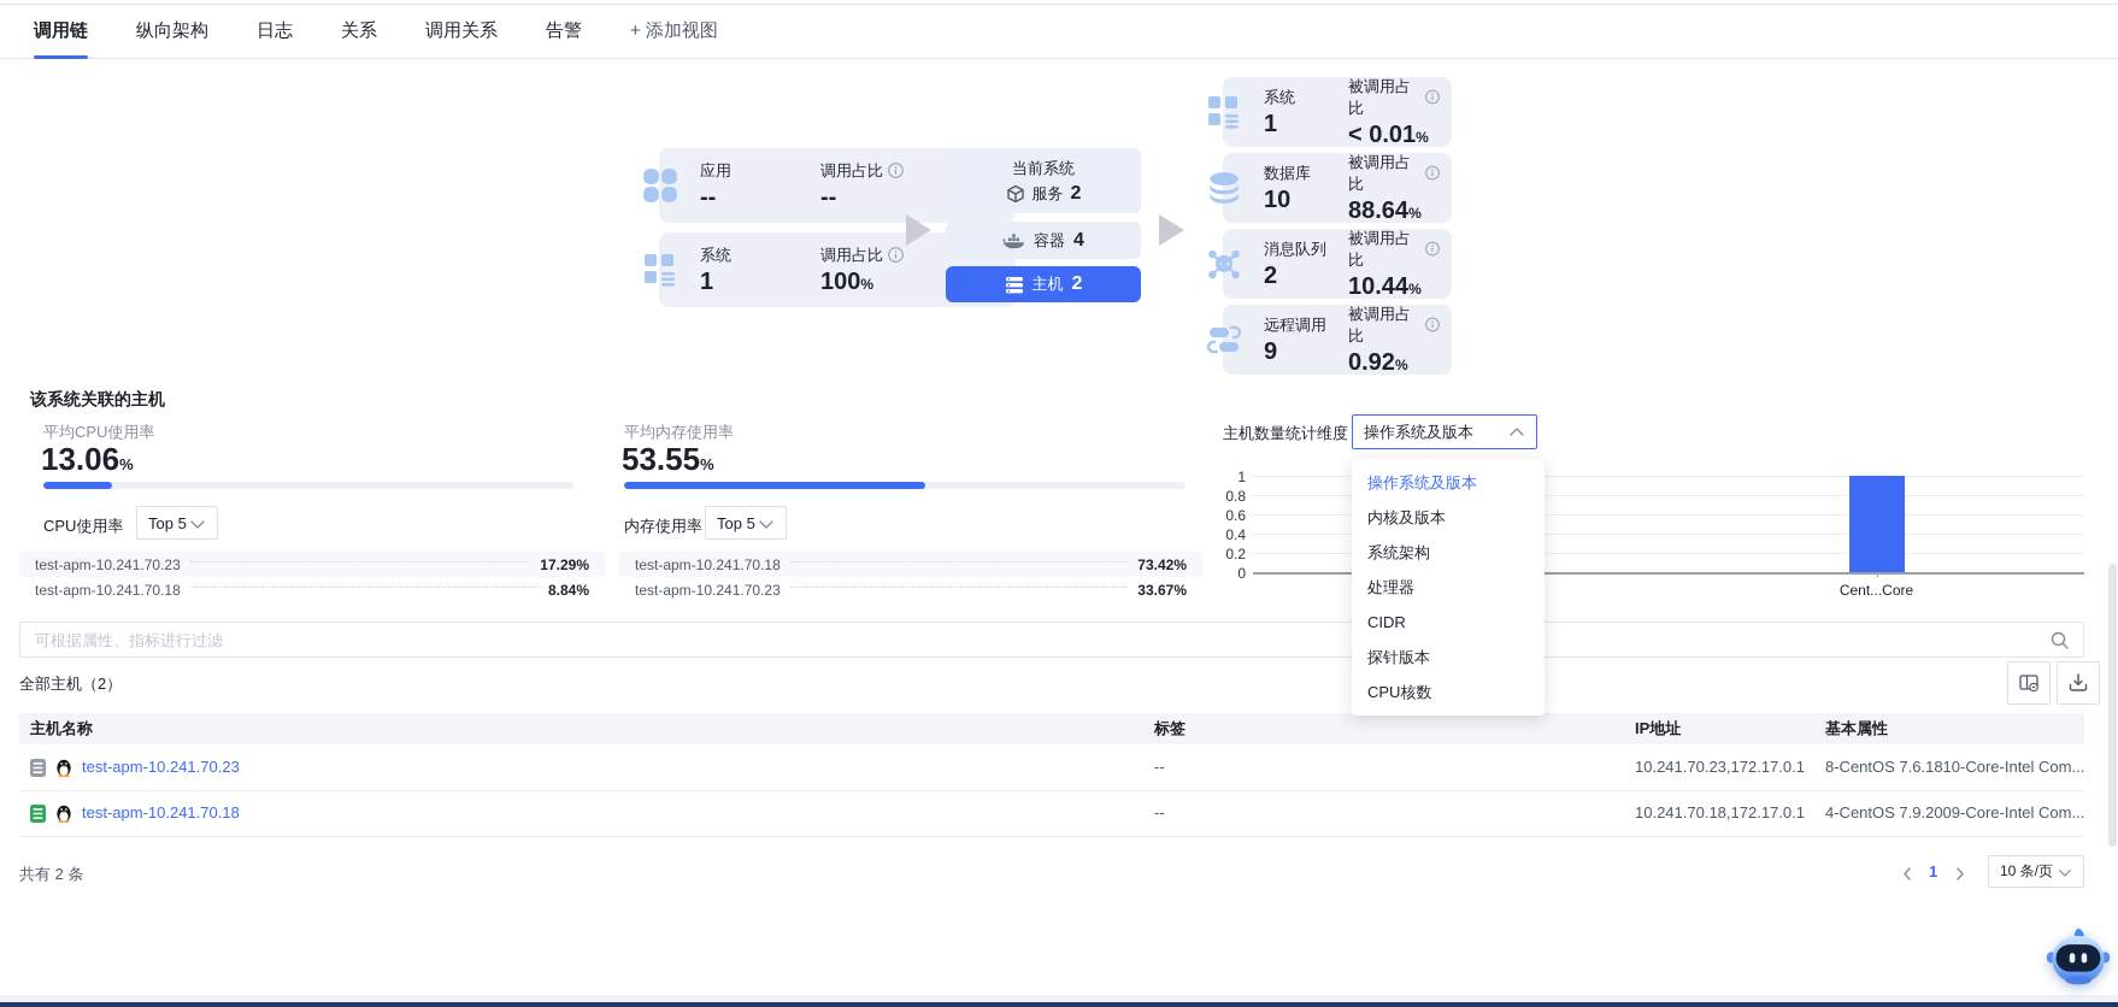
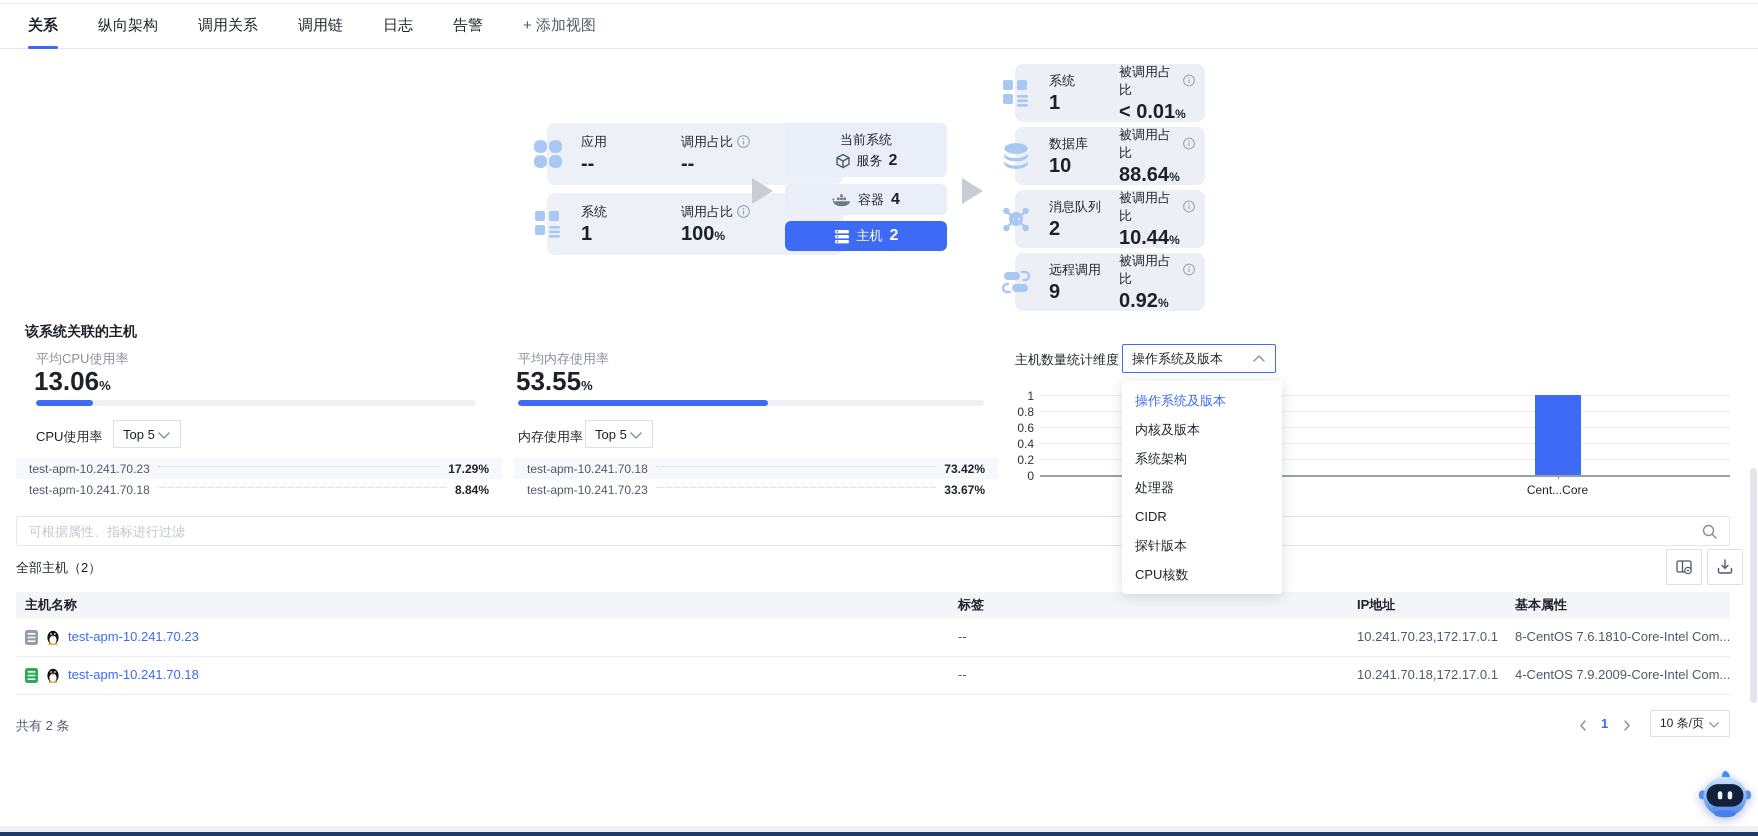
- 调用链
+ 关系
  纵向架构
- 日志
+ 调用关系
- 关系
+ 调用链
- 调用关系
+ 日志
  告警
  + 添加视图
  应用
  --
  调用占比
  --
  系统
  1
  调用占比
  100%
  当前系统
  服务
  2
  容器
  4
  主机
  2
  系统
  1
  被调用占比
  < 0.01%
  数据库
  10
  被调用占比
  88.64%
  消息队列
  2
  被调用占比
  10.44%
  远程调用
  9
  被调用占比
  0.92%
  该系统关联的主机
  平均CPU使用率
  13.06%
  平均内存使用率
  53.55%
  主机数量统计维度
  操作系统及版本
  CPU使用率
  Top 5
  内存使用率
  Top 5
  test-apm-10.241.70.23
  17.29%
  test-apm-10.241.70.18
  8.84%
  test-apm-10.241.70.18
  73.42%
  test-apm-10.241.70.23
  33.67%
  0
  0.2
  0.4
  0.6
  0.8
  1
  Cent...Core
  操作系统及版本
  内核及版本
  系统架构
  处理器
  CIDR
  探针版本
  CPU核数
  可根据属性、指标进行过滤
  全部主机（2）
  主机名称
  标签
  IP地址
  基本属性
  test-apm-10.241.70.23
  --
  10.241.70.23,172.17.0.1
  8-CentOS 7.6.1810-Core-Intel Com...
  test-apm-10.241.70.18
  --
  10.241.70.18,172.17.0.1
  4-CentOS 7.9.2009-Core-Intel Com...
  共有 2 条
  1
  10 条/页
